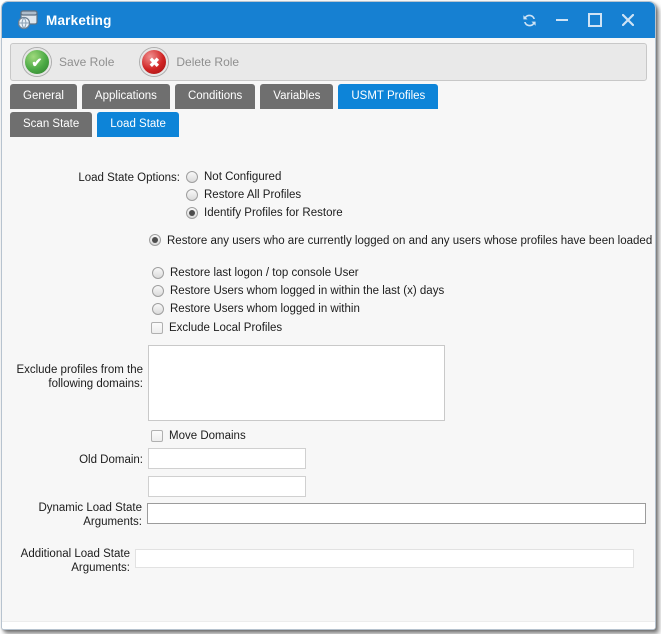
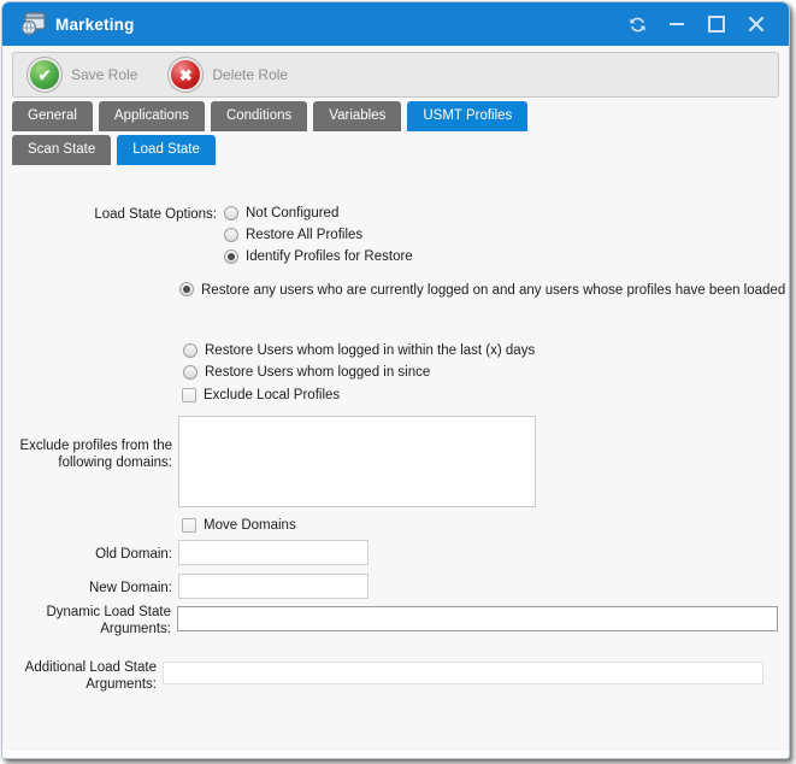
  Marketing
  ✔
  Save Role
  ✖
  Delete Role
  General
  Applications
  Conditions
  Variables
  USMT Profiles
  Scan State
  Load State
  Load State Options:
  Not Configured
  Restore All Profiles
  Identify Profiles for Restore
  Restore any users who are currently logged on and any users whose profiles have been loaded
- Restore last logon / top console User
  Restore Users whom logged in within the last (x) days
- Restore Users whom logged in within
+ Restore Users whom logged in since
  Exclude Local Profiles
  Exclude profiles from the following domains:
  Move Domains
  Old Domain:
+ New Domain:
  Dynamic Load State Arguments:
  Additional Load State Arguments:
